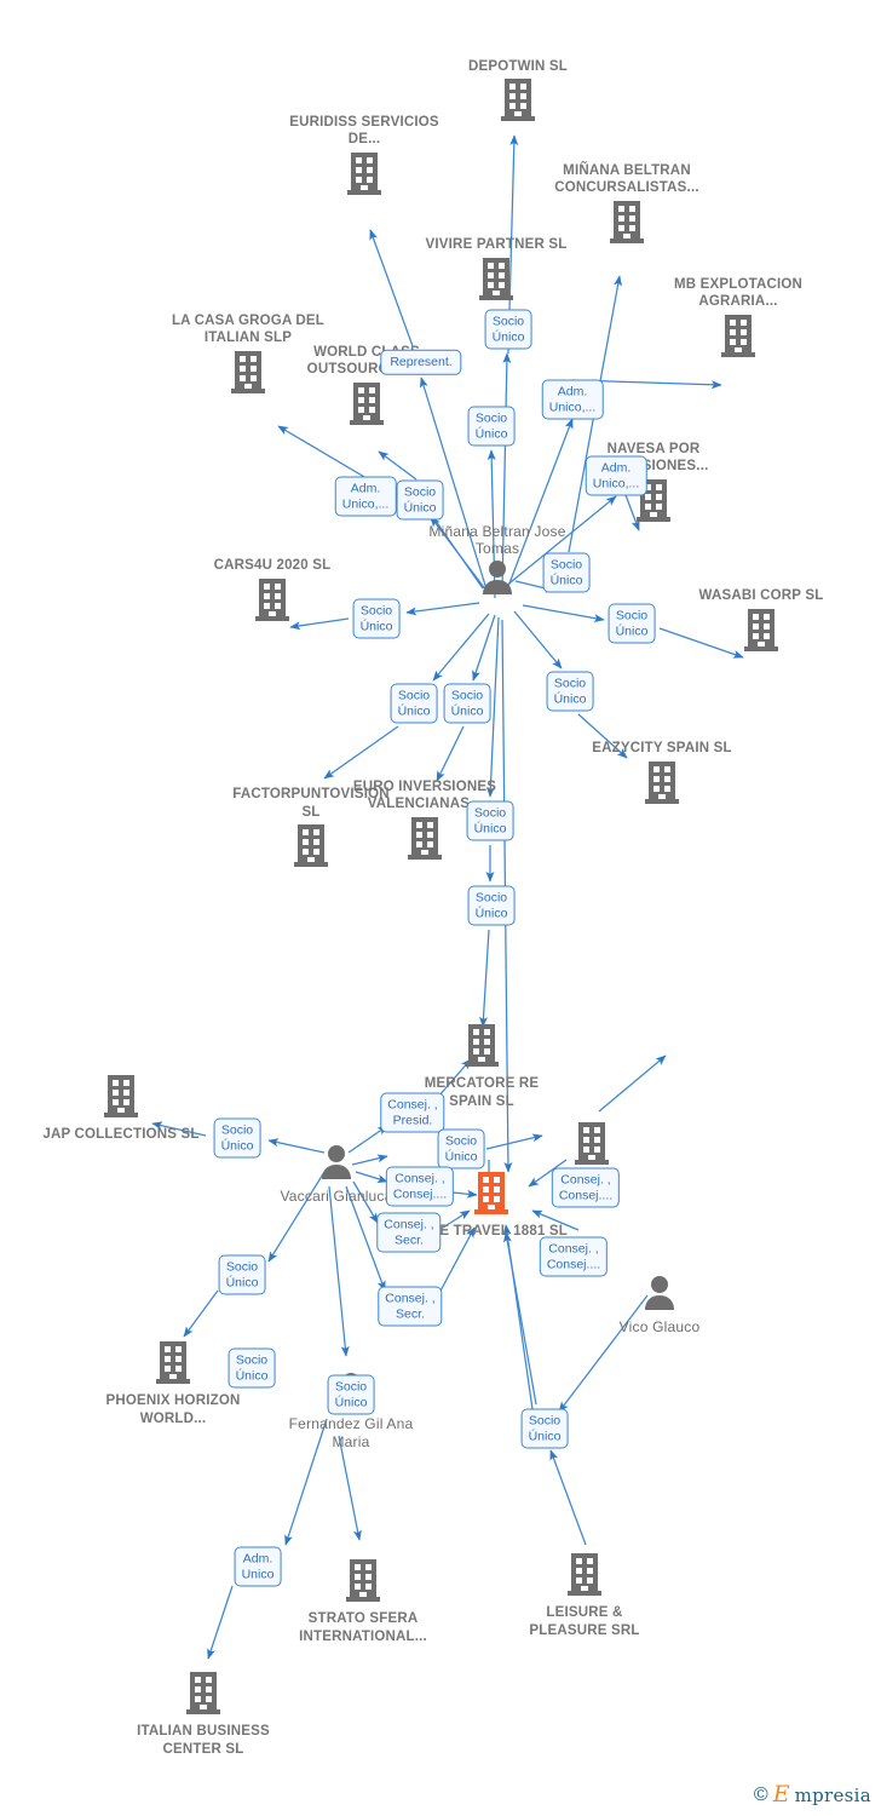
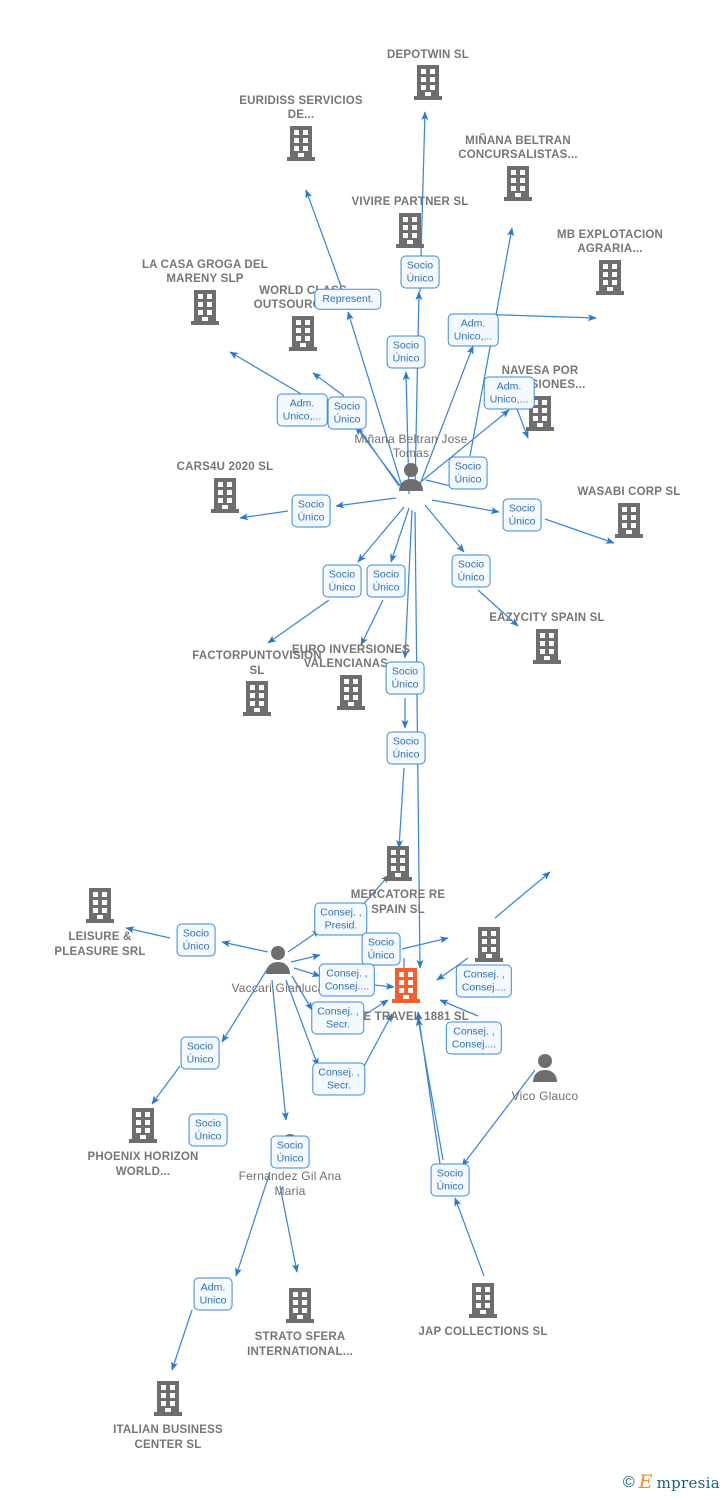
  DEPOTWIN SL
  EURIDISS SERVICIOS DE...
  MIÑANA BELTRAN CONCURSALISTAS...
  MB EXPLOTACION AGRARIA...
  VIVIRE PARTNER SL
- LA CASA GROGA DEL ITALIAN SLP
+ LA CASA GROGA DEL MARENY SLP
  NAVESA POR SIONES...
  Miñana Beltran Jose Tomas
  CARS4U 2020 SL
  WASABI CORP SL
  EAZYCITY SPAIN SL
  FACTORPUNTOVISION SL
  EURO INVERSIONES VALENCIANAS
  MERCATORE RE SPAIN SL
  Vaccari Gianluc
  E TRAVEL 1881 SL
- JAP COLLECTIONS SL
+ LEISURE & PLEASURE SRL
  Vico Glauco
  PHOENIX HORIZON WORLD...
  Fernandez Gil Ana Maria
  STRATO SFERA INTERNATIONAL...
- LEISURE & PLEASURE SRL
+ JAP COLLECTIONS SL
  ITALIAN BUSINESS CENTER SL
  Socio
  Único
  Represent.
  Socio
  Único
  Adm.
  Unico,...
  Adm.
  Unico,...
  Adm.
  Unico,...
  Socio
  Único
  Socio
  Único
  Socio
  Único
  Socio
  Único
  Socio
  Único
  Socio
  Único
  Socio
  Único
  Socio
  Único
  Socio
  Único
  Consej. ,
  Presid.
  Socio
  Único
  Consej. ,
  Consej....
  Consej. ,
  Secr.
  Consej. ,
  Secr.
  Socio
  Único
  Socio
  Único
  Socio
  Único
  Consej. ,
  Consej....
  Consej. ,
  Consej....
  Socio
  Único
  Adm.
  Unico
  Socio
  Único
  ©
  E
  mpresia
